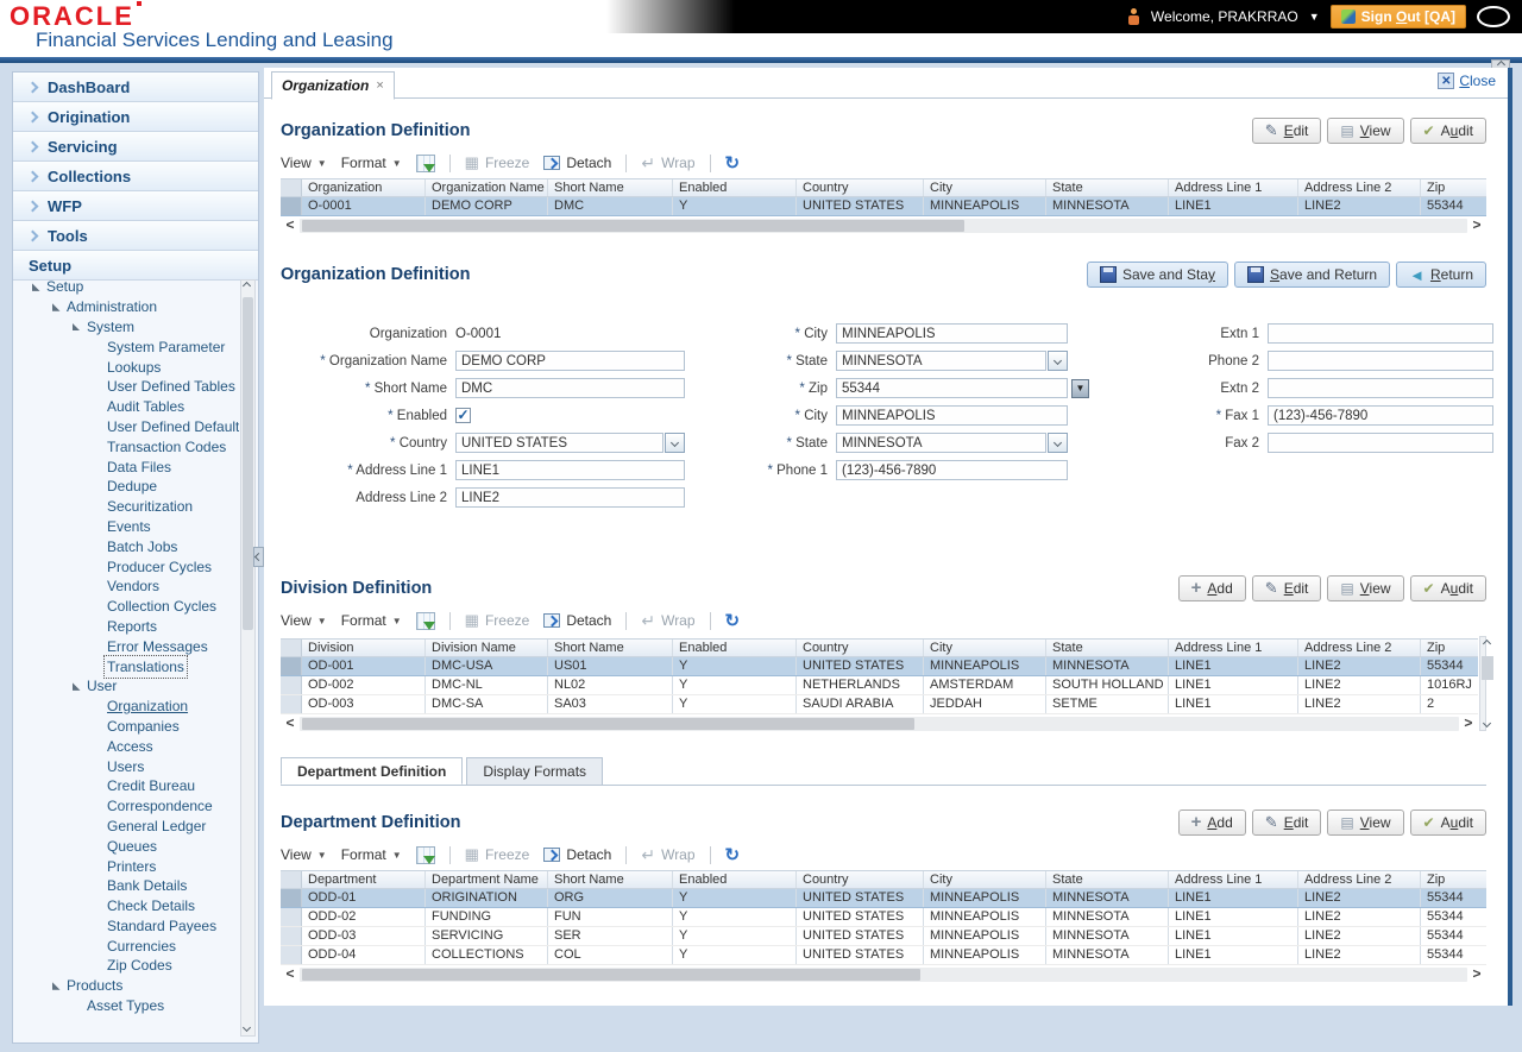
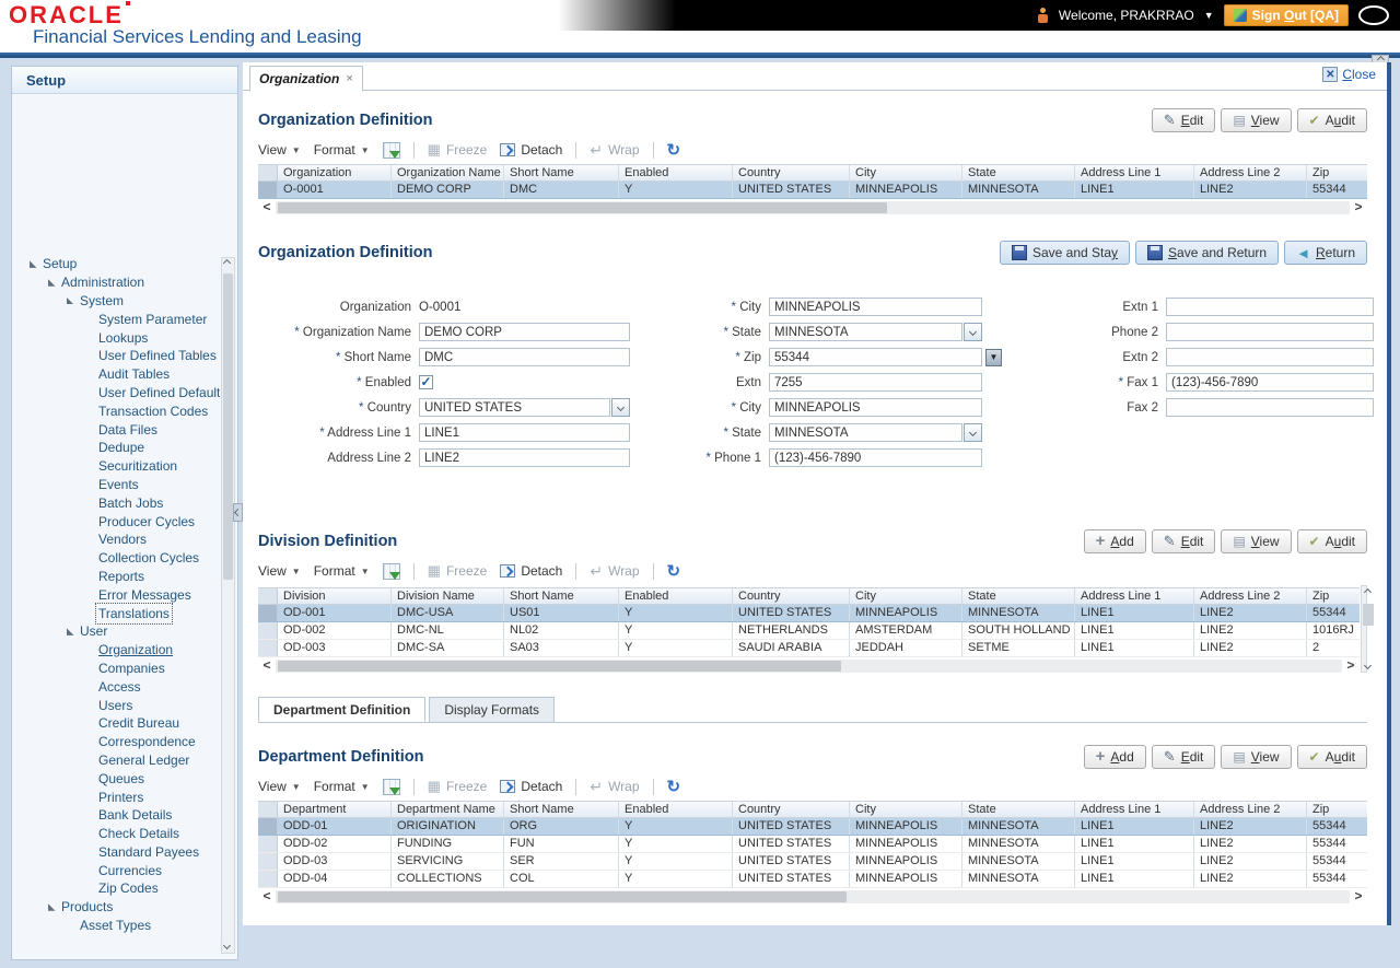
  ORACLE
  Financial Services Lending and Leasing
  Welcome, PRAKRRAO
  ▼
  Sign Out [QA]
- DashBoard
- Origination
- Servicing
- Collections
- WFP
- Tools
  Setup
  Setup
  Administration
  System
  System Parameter
  Lookups
  User Defined Tables
  Audit Tables
  User Defined Default
  Transaction Codes
  Data Files
  Dedupe
  Securitization
  Events
  Batch Jobs
  Producer Cycles
  Vendors
  Collection Cycles
  Reports
  Error Messages
  Translations
  User
  Organization
  Companies
  Access
  Users
  Credit Bureau
  Correspondence
  General Ledger
  Queues
  Printers
  Bank Details
  Check Details
  Standard Payees
  Currencies
  Zip Codes
  Products
  Asset Types
  Organization
  ×
  ✕
  Close
  Organization Definition
  Edit
  View
  Audit
  View
  ▼
  Format
  ▼
  Freeze
  Detach
  Wrap
  Organization
  Organization Name
  Short Name
  Enabled
  Country
  City
  State
  Address Line 1
  Address Line 2
  Zip
  O-0001
  DEMO CORP
  DMC
  Y
  UNITED STATES
  MINNEAPOLIS
  MINNESOTA
  LINE1
  LINE2
  55344
  <
  >
  Organization Definition
  Save and Stay
  Save and Return
  Return
  Organization
  O-0001
  * Organization Name
  DEMO CORP
  * Short Name
  DMC
  * Enabled
  * Country
  UNITED STATES
  * Address Line 1
  LINE1
  Address Line 2
  LINE2
  * City
  MINNEAPOLIS
  * State
  MINNESOTA
  * Zip
  55344
  ▼
+ Extn
+ 7255
  * City
  MINNEAPOLIS
  * State
  MINNESOTA
  * Phone 1
  (123)-456-7890
  Extn 1
  Phone 2
  Extn 2
  * Fax 1
  (123)-456-7890
  Fax 2
  Division Definition
  Add
  Edit
  View
  Audit
  View
  ▼
  Format
  ▼
  Freeze
  Detach
  Wrap
  Division
  Division Name
  Short Name
  Enabled
  Country
  City
  State
  Address Line 1
  Address Line 2
  Zip
  OD-001
  DMC-USA
  US01
  Y
  UNITED STATES
  MINNEAPOLIS
  MINNESOTA
  LINE1
  LINE2
  55344
  OD-002
  DMC-NL
  NL02
  Y
  NETHERLANDS
  AMSTERDAM
  SOUTH HOLLAND
  LINE1
  LINE2
  1016RJ
  OD-003
  DMC-SA
  SA03
  Y
  SAUDI ARABIA
  JEDDAH
  SETME
  LINE1
  LINE2
  2
  <
  >
  Department Definition
  Display Formats
  Department Definition
  Add
  Edit
  View
  Audit
  View
  ▼
  Format
  ▼
  Freeze
  Detach
  Wrap
  Department
  Department Name
  Short Name
  Enabled
  Country
  City
  State
  Address Line 1
  Address Line 2
  Zip
  ODD-01
  ORIGINATION
  ORG
  Y
  UNITED STATES
  MINNEAPOLIS
  MINNESOTA
  LINE1
  LINE2
  55344
  ODD-02
  FUNDING
  FUN
  Y
  UNITED STATES
  MINNEAPOLIS
  MINNESOTA
  LINE1
  LINE2
  55344
  ODD-03
  SERVICING
  SER
  Y
  UNITED STATES
  MINNEAPOLIS
  MINNESOTA
  LINE1
  LINE2
  55344
  ODD-04
  COLLECTIONS
  COL
  Y
  UNITED STATES
  MINNEAPOLIS
  MINNESOTA
  LINE1
  LINE2
  55344
  <
  >
